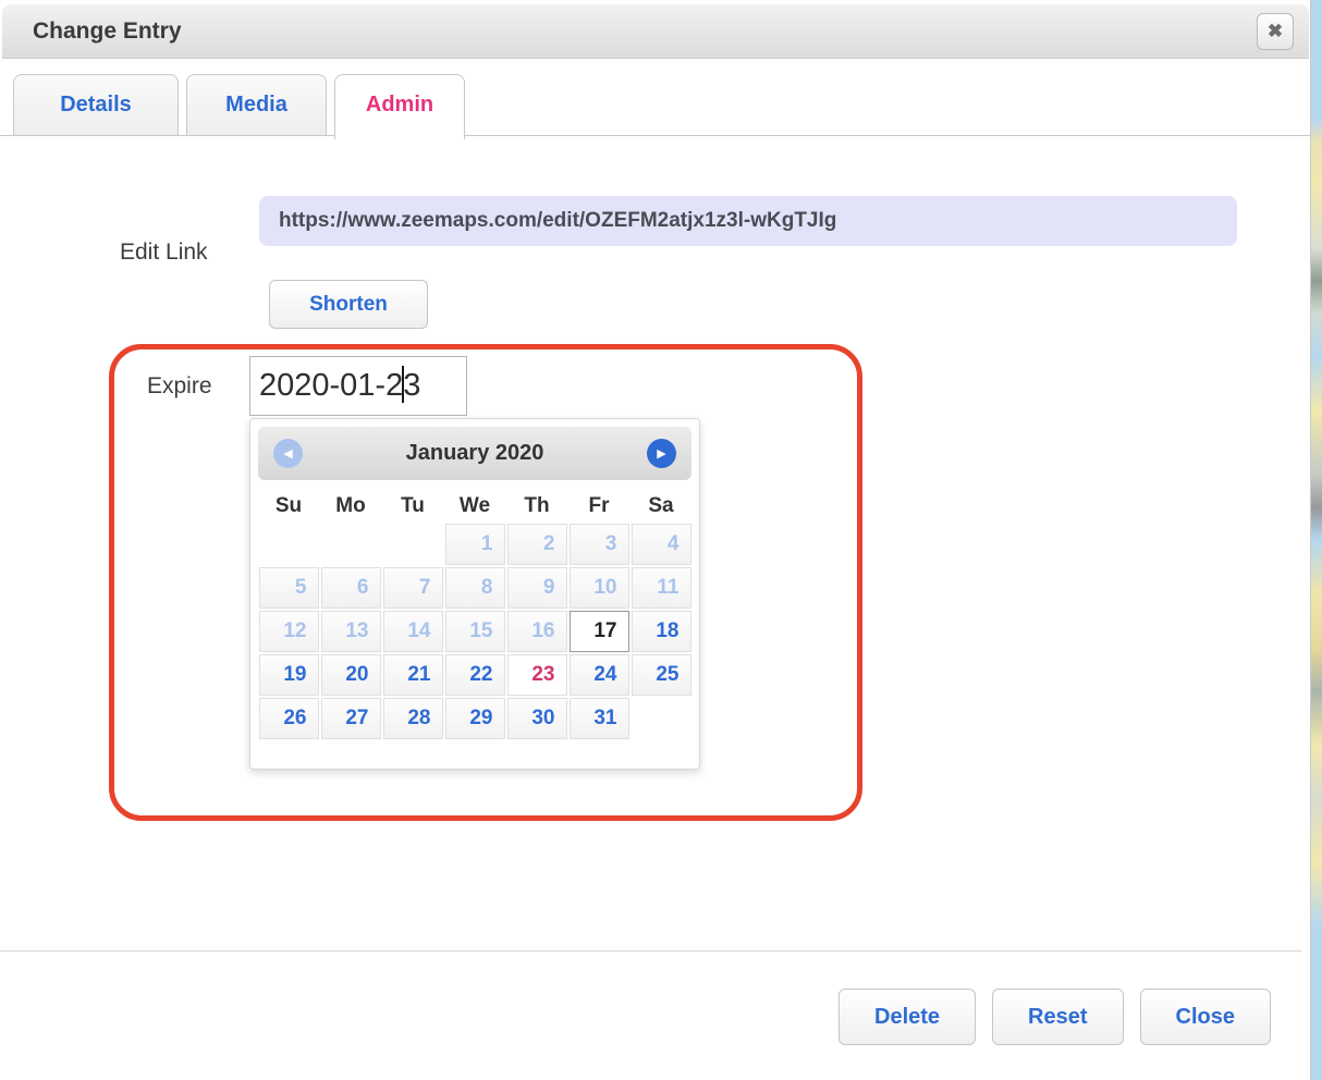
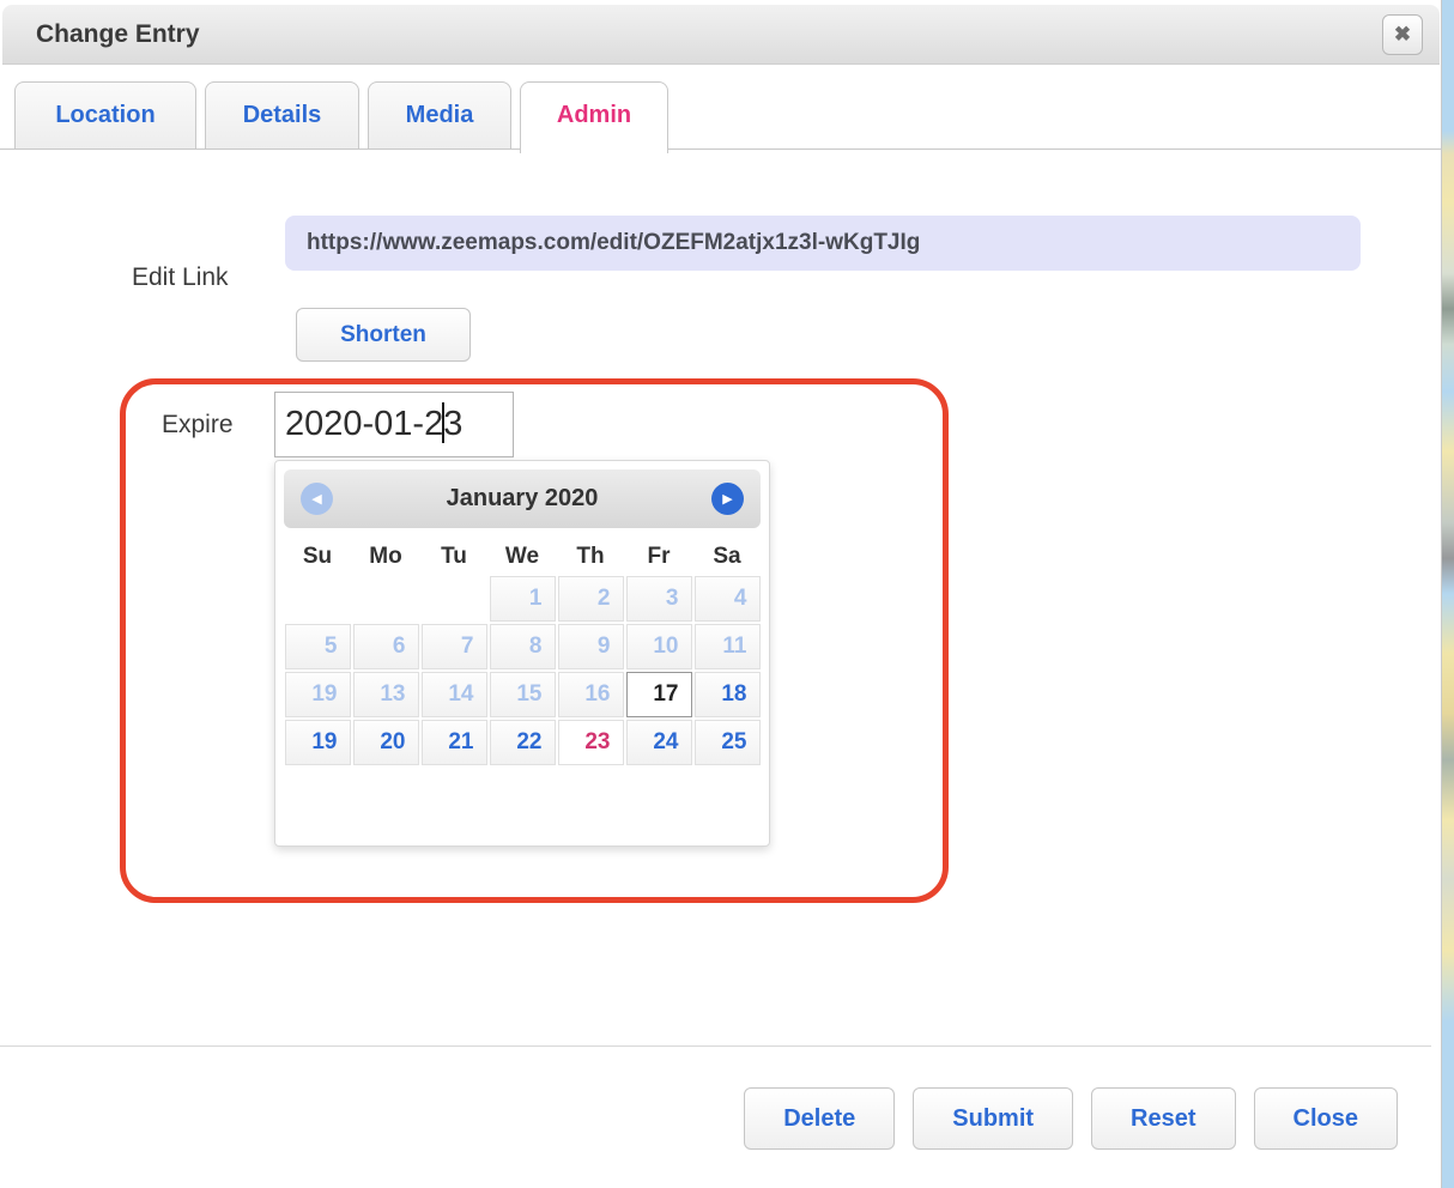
  Change Entry
  ✖
+ Location
  Details
  Media
  Admin
  Edit Link
  https://www.zeemaps.com/edit/OZEFM2atjx1z3l-wKgTJIg
  Shorten
  Expire
  2020-01-23
  ◀
  January 2020
  ▶
  Su	Mo	Tu	We	Th	Fr	Sa
  			1	2	3	4
  5	6	7	8	9	10	11
- 12	13	14	15	16	17	18
+ 19	13	14	15	16	17	18
  19	20	21	22	23	24	25
- 26	27	28	29	30	31
  Delete
+ Submit
  Reset
  Close
